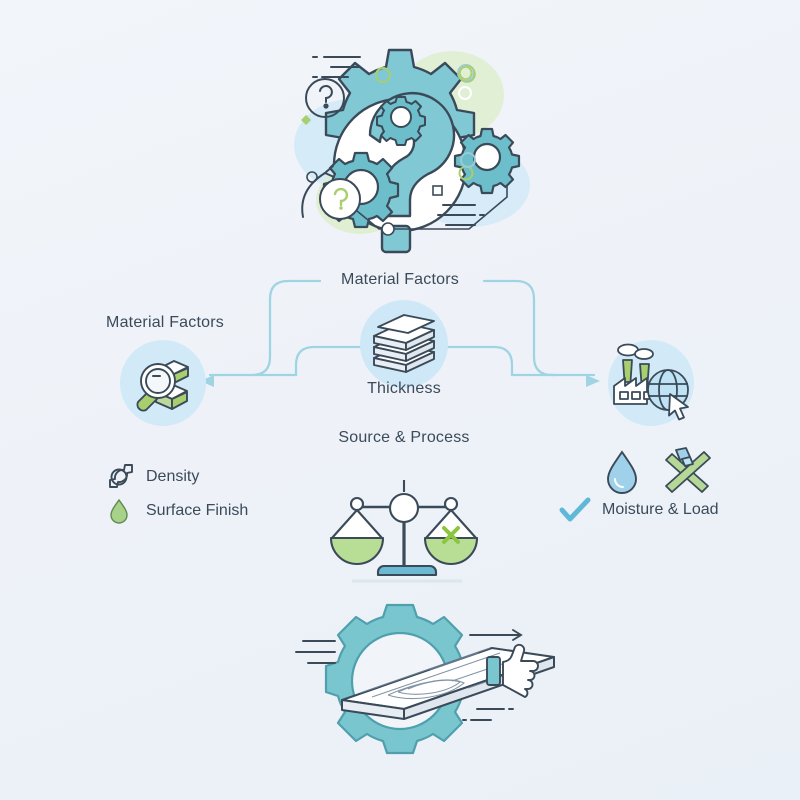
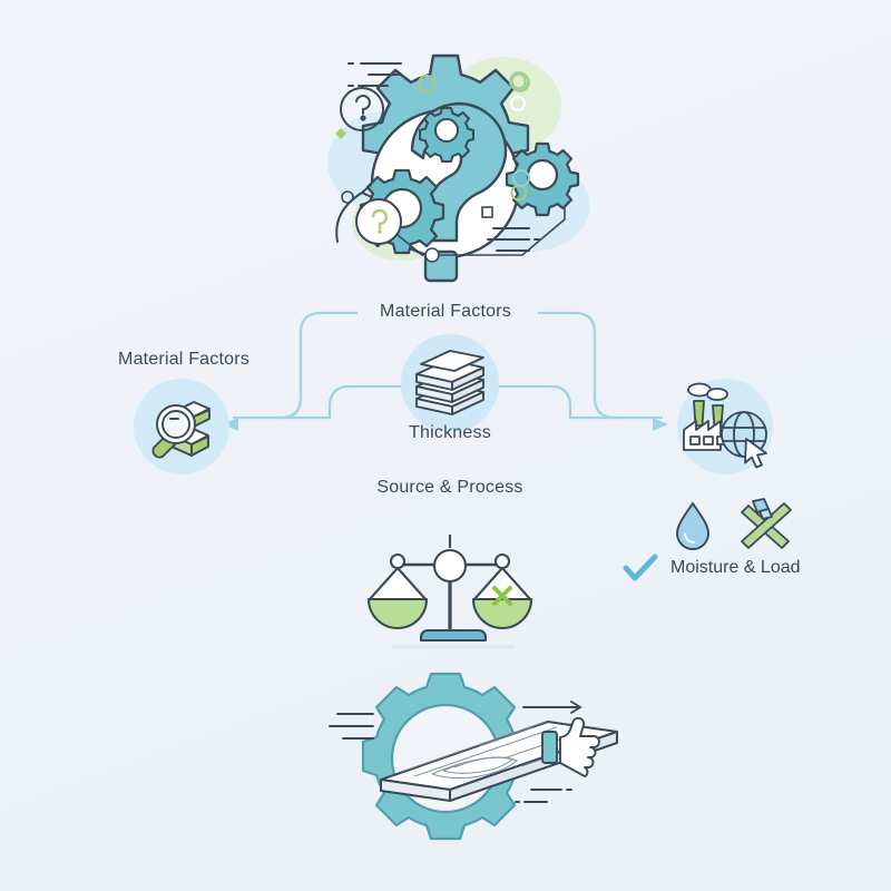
  Material Factors
  Thickness
  Material Factors
  Source & Process
- Density
- Surface Finish
  Moisture & Load
